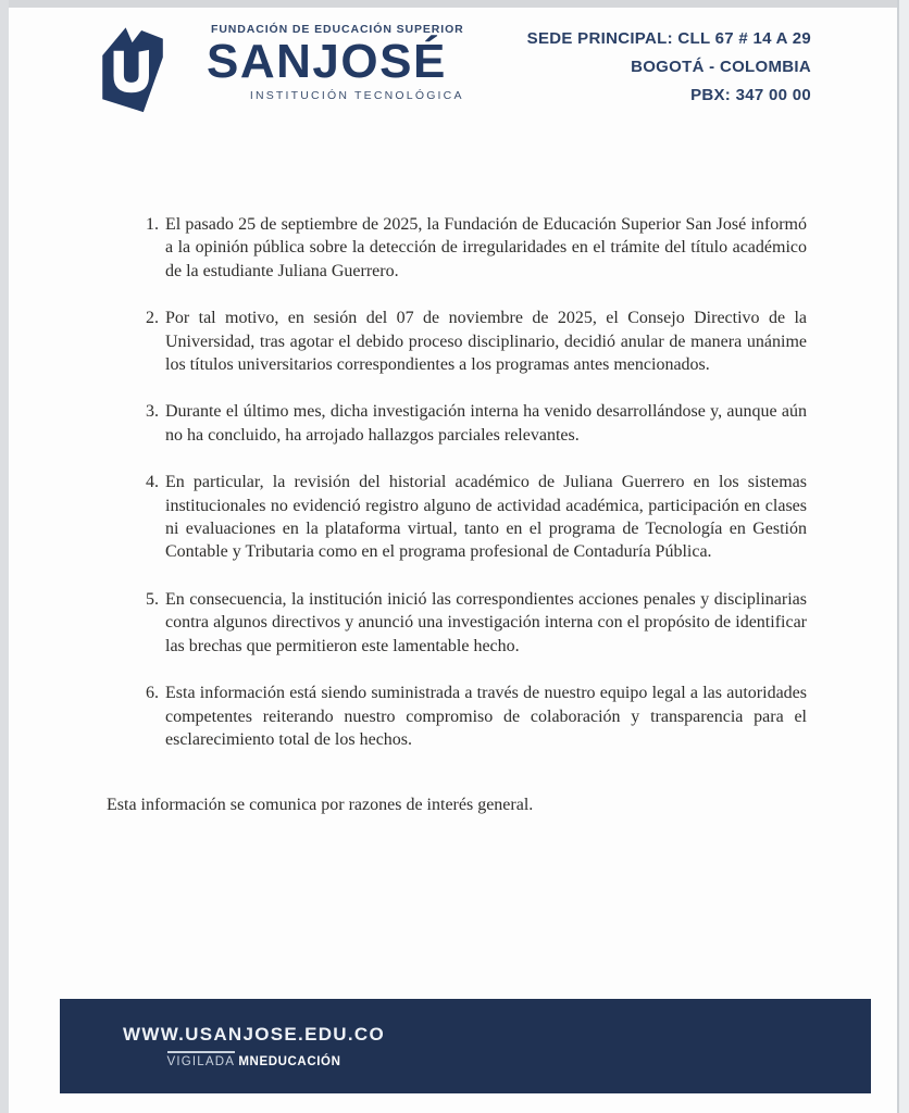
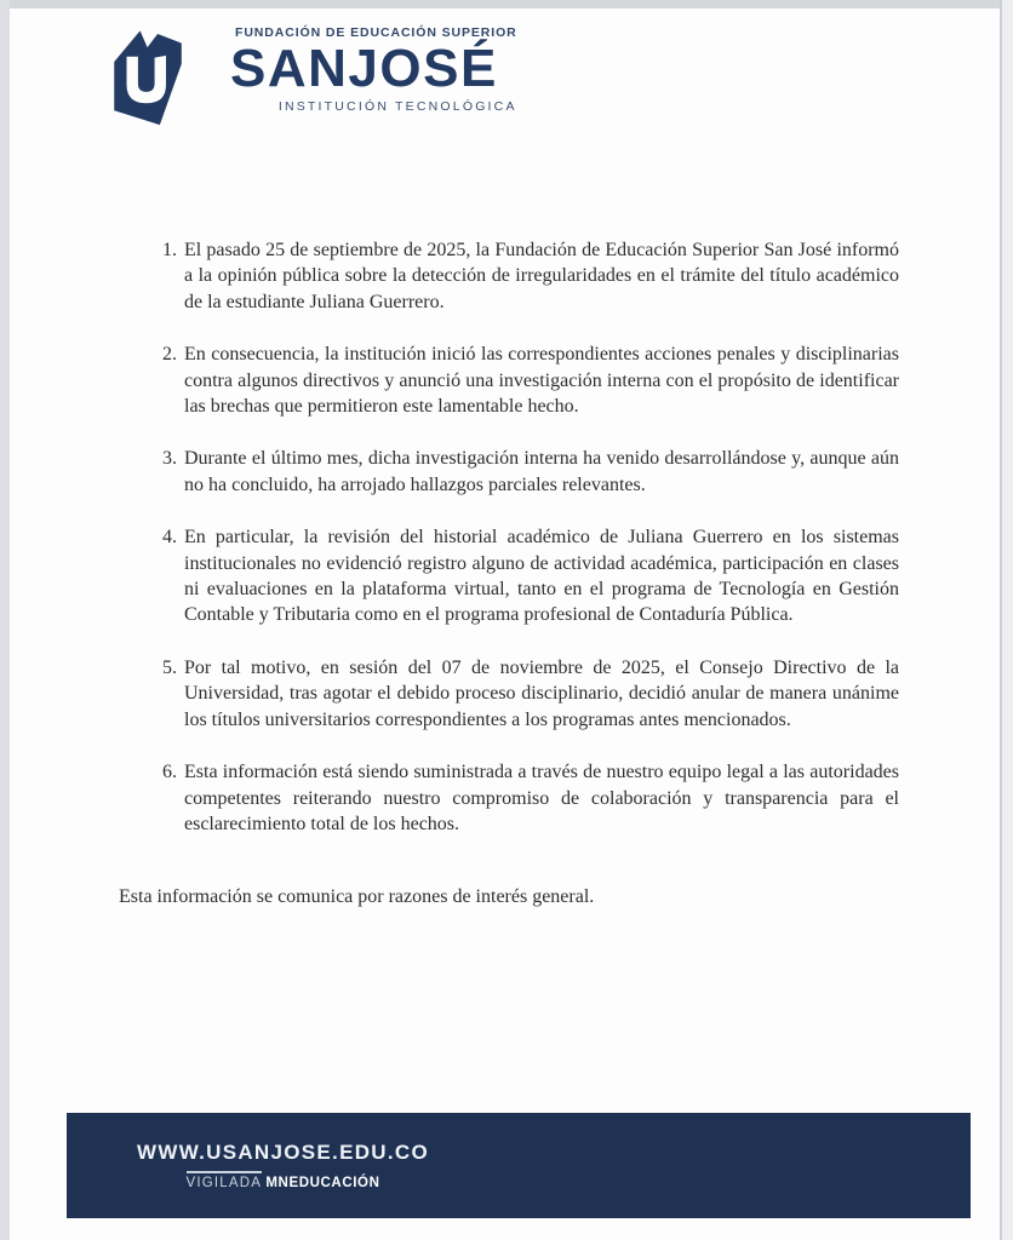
  FUNDACIÓN DE EDUCACIÓN SUPERIOR
  SANJOSÉ
  INSTITUCIÓN TECNOLÓGICA
- SEDE PRINCIPAL: CLL 67 # 14 A 29
- BOGOTÁ - COLOMBIA
- PBX: 347 00 00
  El pasado 25 de septiembre de 2025, la Fundación de Educación Superior San José informó a la opinión pública sobre la detección de irregularidades en el trámite del título académico de la estudiante Juliana Guerrero.
- Por tal motivo, en sesión del 07 de noviembre de 2025, el Consejo Directivo de la Universidad, tras agotar el debido proceso disciplinario, decidió anular de manera unánime los títulos universitarios correspondientes a los programas antes mencionados.
+ En consecuencia, la institución inició las correspondientes acciones penales y disciplinarias contra algunos directivos y anunció una investigación interna con el propósito de identificar las brechas que permitieron este lamentable hecho.
  Durante el último mes, dicha investigación interna ha venido desarrollándose y, aunque aún no ha concluido, ha arrojado hallazgos parciales relevantes.
  En particular, la revisión del historial académico de Juliana Guerrero en los sistemas institucionales no evidenció registro alguno de actividad académica, participación en clases ni evaluaciones en la plataforma virtual, tanto en el programa de Tecnología en Gestión Contable y Tributaria como en el programa profesional de Contaduría Pública.
- En consecuencia, la institución inició las correspondientes acciones penales y disciplinarias contra algunos directivos y anunció una investigación interna con el propósito de identificar las brechas que permitieron este lamentable hecho.
+ Por tal motivo, en sesión del 07 de noviembre de 2025, el Consejo Directivo de la Universidad, tras agotar el debido proceso disciplinario, decidió anular de manera unánime los títulos universitarios correspondientes a los programas antes mencionados.
  Esta información está siendo suministrada a través de nuestro equipo legal a las autoridades competentes reiterando nuestro compromiso de colaboración y transparencia para el esclarecimiento total de los hechos.
  Esta información se comunica por razones de interés general.
  WWW.USANJOSE.EDU.CO
  VIGILADA MNEDUCACIÓN
